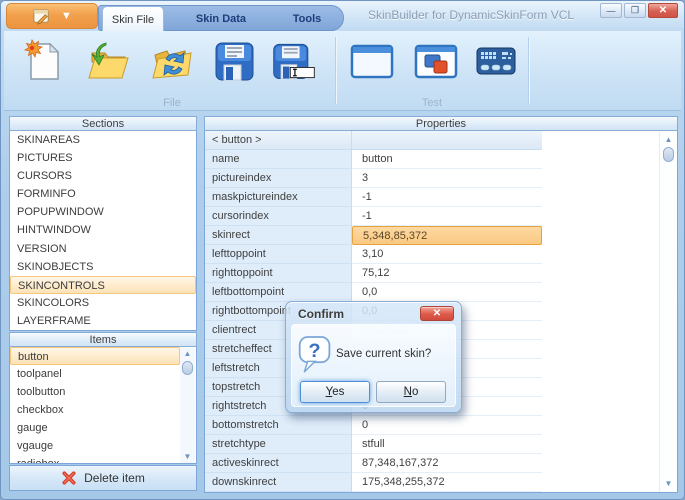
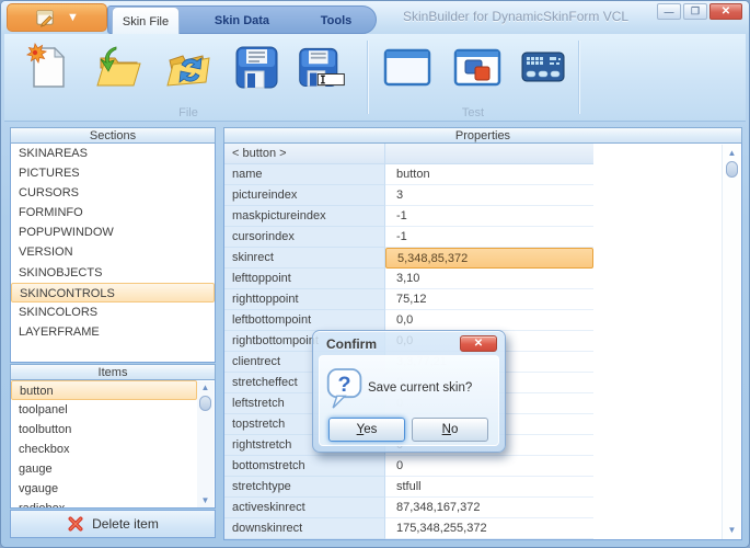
  ▼
  Skin File
  Skin Data
  Tools
  SkinBuilder for DynamicSkinForm VCL
  —
  ❐
  ✕
  File
  Test
  Sections
  SKINAREAS
  PICTURES
  CURSORS
  FORMINFO
  POPUPWINDOW
- HINTWINDOW
  VERSION
  SKINOBJECTS
  SKINCONTROLS
  SKINCOLORS
  LAYERFRAME
  Items
  button
  toolpanel
  toolbutton
  checkbox
  gauge
  vgauge
  ▲
  ▼
  Delete item
  Properties
  < button >
  name
  button
  pictureindex
  3
  maskpictureindex
  -1
  cursorindex
  -1
  skinrect
  5,348,85,372
  lefttoppoint
  3,10
  righttoppoint
  75,12
  leftbottompoint
  0,0
  rightbottompoi
  clientrect
  stretcheffect
  leftstretch
  topstretch
  rightstretch
  bottomstretch
  0
  stretchtype
  stfull
  activeskinrect
  87,348,167,372
  downskinrect
  175,348,255,372
  ▲
  ▼
  Confirm
  ✕
  ?
  Save current skin?
  Yes
  No
